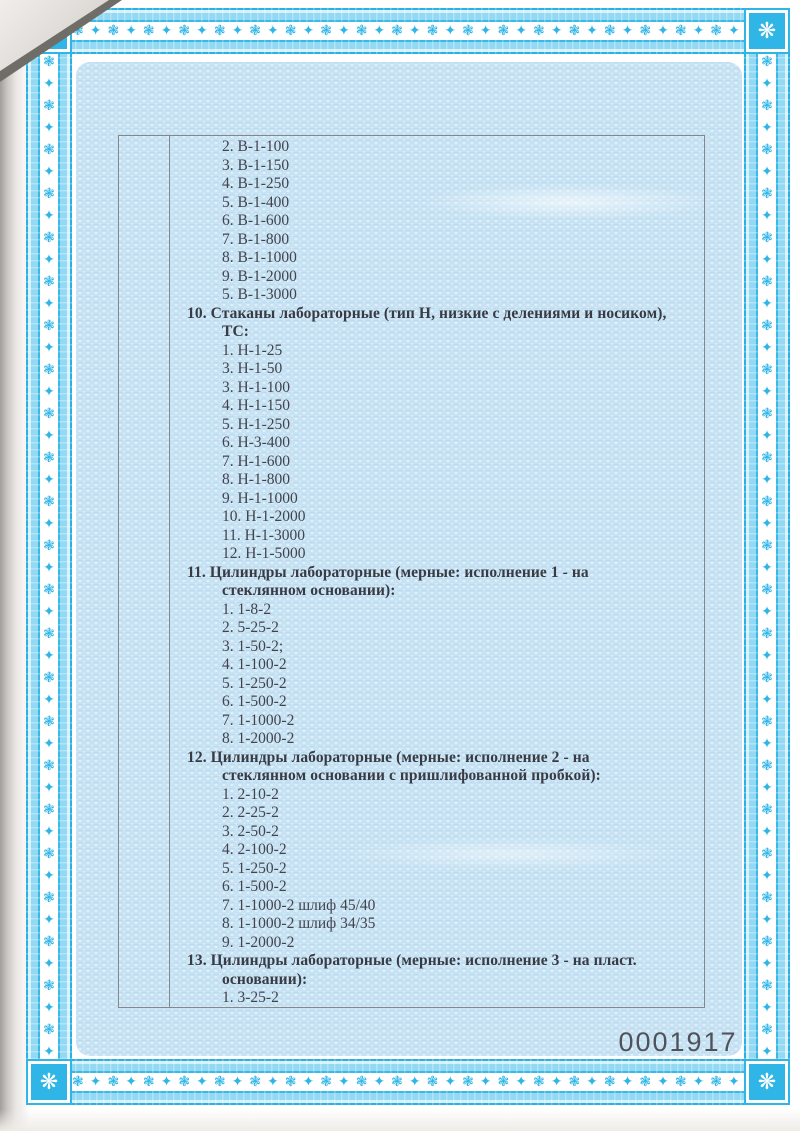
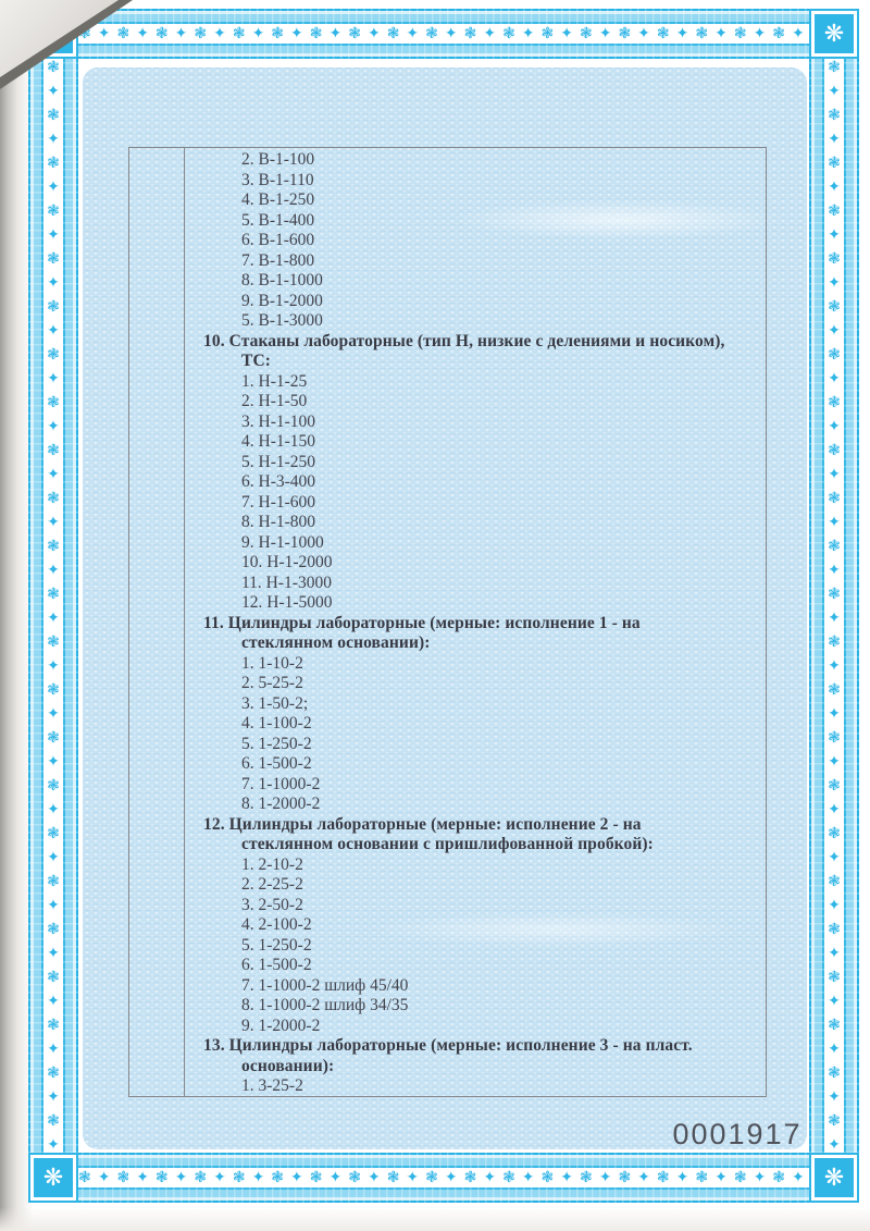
  ❋
  ❋
  ❋
  2. В-1-100
- 3. В-1-150
+ 3. В-1-110
  4. В-1-250
  5. В-1-400
  6. В-1-600
  7. В-1-800
  8. В-1-1000
  9. В-1-2000
  5. В-1-3000
  10. Стаканы лабораторные (тип Н, низкие с делениями и носиком),
  ТС:
  1. Н-1-25
- 3. Н-1-50
+ 2. Н-1-50
  3. Н-1-100
  4. Н-1-150
  5. Н-1-250
  6. Н-3-400
  7. Н-1-600
  8. Н-1-800
  9. Н-1-1000
  10. Н-1-2000
  11. Н-1-3000
  12. Н-1-5000
  11. Цилиндры лабораторные (мерные: исполнение 1 - на
  стеклянном основании):
- 1. 1-8-2
+ 1. 1-10-2
  2. 5-25-2
  3. 1-50-2;
  4. 1-100-2
  5. 1-250-2
  6. 1-500-2
  7. 1-1000-2
  8. 1-2000-2
  12. Цилиндры лабораторные (мерные: исполнение 2 - на
  стеклянном основании с пришлифованной пробкой):
  1. 2-10-2
  2. 2-25-2
  3. 2-50-2
  4. 2-100-2
  5. 1-250-2
  6. 1-500-2
  7. 1-1000-2 шлиф 45/40
  8. 1-1000-2 шлиф 34/35
  9. 1-2000-2
  13. Цилиндры лабораторные (мерные: исполнение 3 - на пласт.
  основании):
  1. 3-25-2
  0001917
